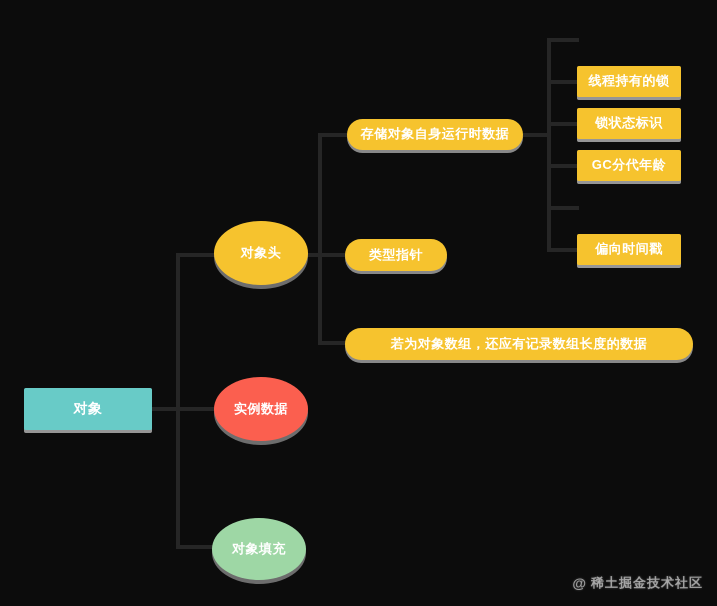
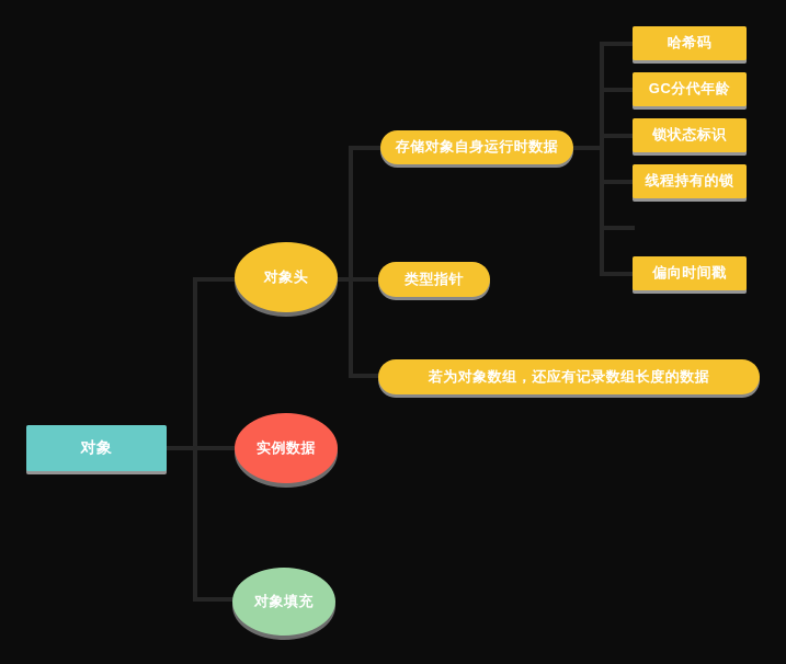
  对象
  对象头
  实例数据
  对象填充
  存储对象自身运行时数据
  类型指针
  若为对象数组，还应有记录数组长度的数据
+ 哈希码
- 线程持有的锁
+ GC分代年龄
  锁状态标识
- GC分代年龄
+ 线程持有的锁
  偏向时间戳
- @
- 稀土掘金技术社区
